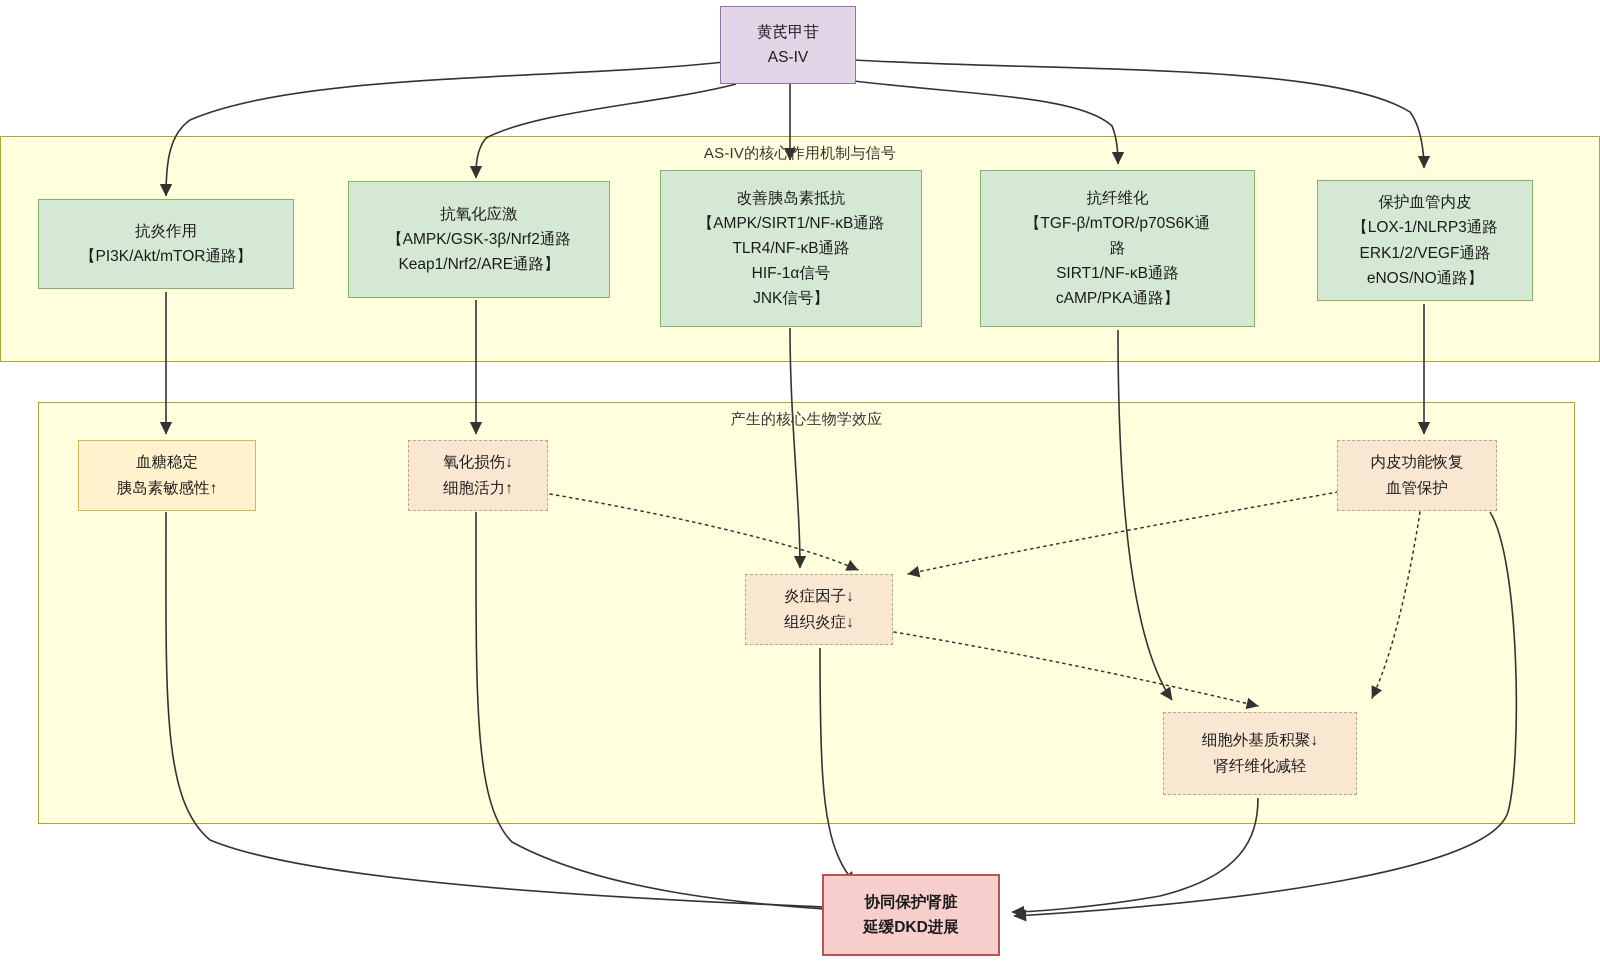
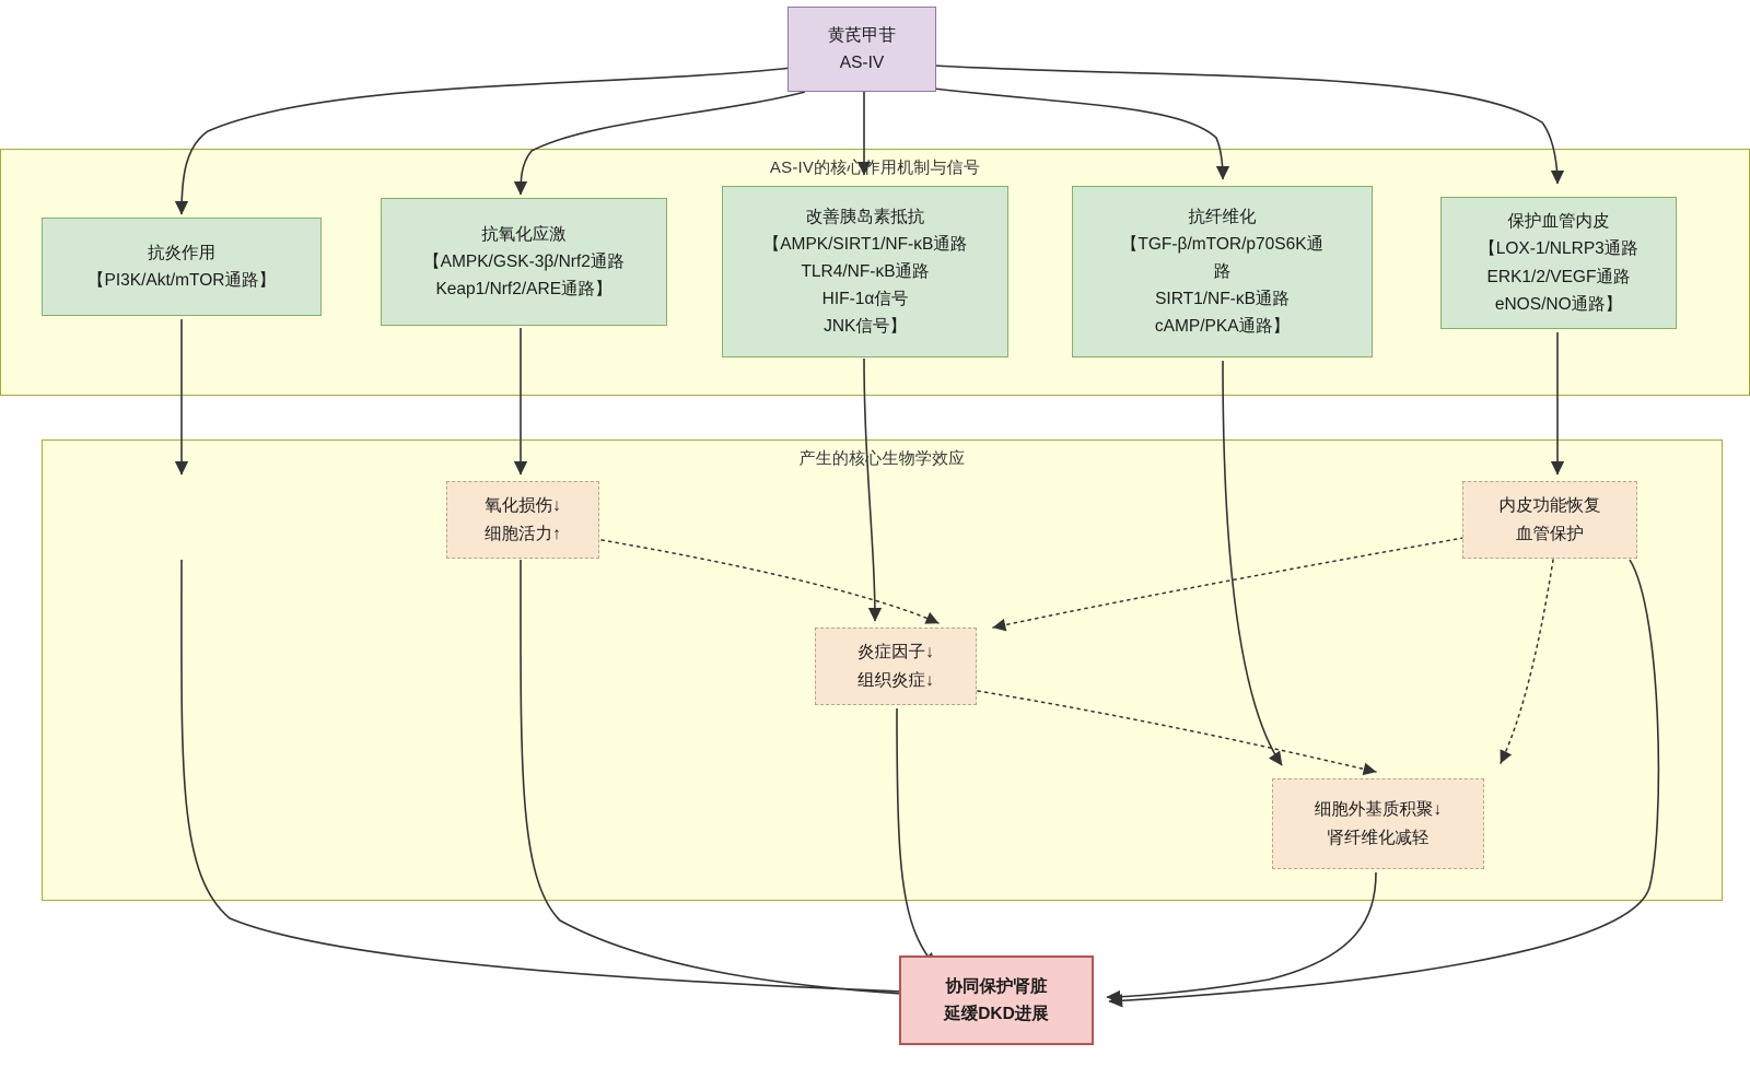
  AS-IV的核心作用机制与信号
  产生的核心生物学效应
  黄芪甲苷
  AS-IV
  抗炎作用
  【PI3K/Akt/mTOR通路】
  抗氧化应激
  【AMPK/GSK-3β/Nrf2通路
  Keap1/Nrf2/ARE通路】
  改善胰岛素抵抗
  【AMPK/SIRT1/NF-κB通路
  TLR4/NF-κB通路
  HIF-1α信号
  JNK信号】
  抗纤维化
  【TGF-β/mTOR/p70S6K通
  路
  SIRT1/NF-κB通路
  cAMP/PKA通路】
  保护血管内皮
  【LOX-1/NLRP3通路
  ERK1/2/VEGF通路
  eNOS/NO通路】
- 血糖稳定
- 胰岛素敏感性↑
  氧化损伤↓
  细胞活力↑
  炎症因子↓
  组织炎症↓
  细胞外基质积聚↓
  肾纤维化减轻
  内皮功能恢复
  血管保护
  协同保护肾脏
  延缓DKD进展
